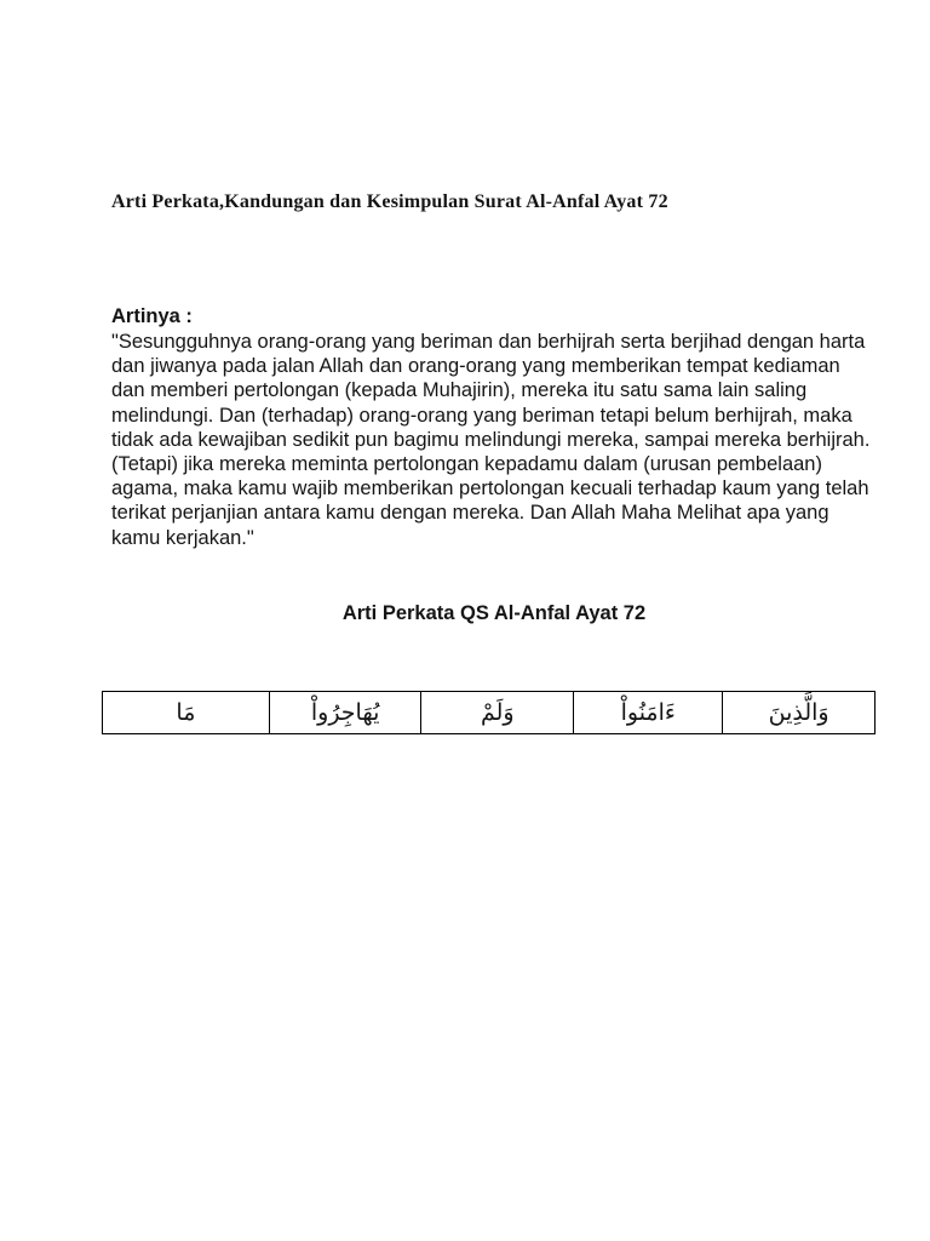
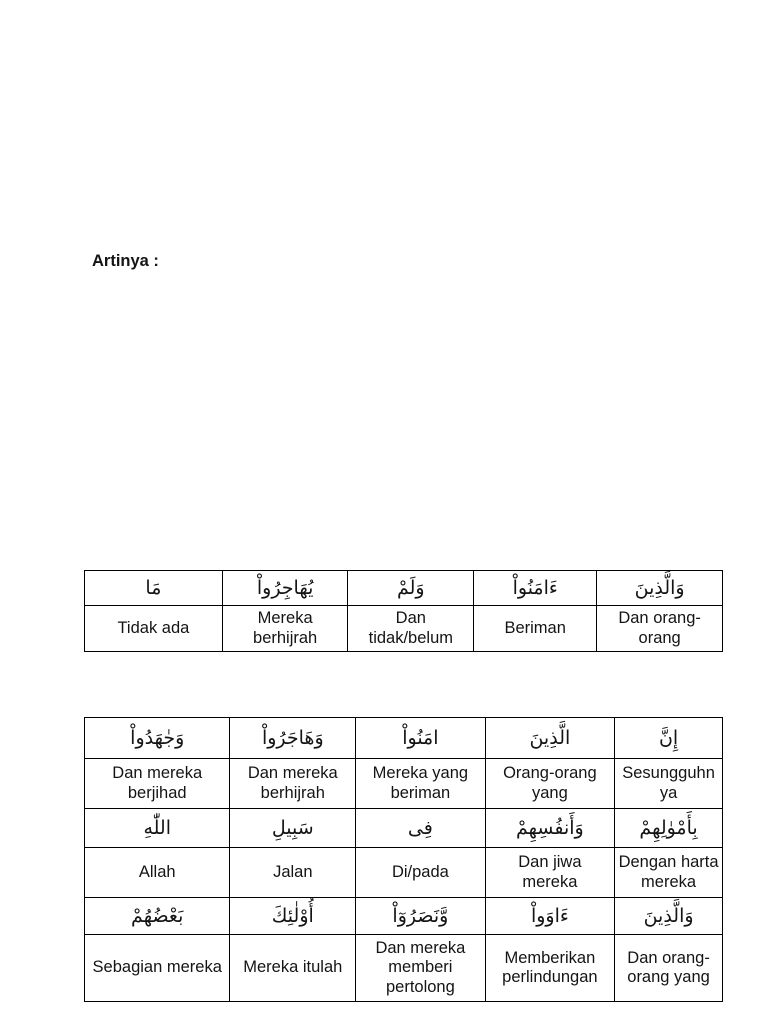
- Arti Perkata,Kandungan dan Kesimpulan Surat Al-Anfal Ayat 72
  Artinya :
- "Sesungguhnya orang-orang yang beriman dan berhijrah serta berjihad dengan harta dan jiwanya pada jalan Allah dan orang-orang yang memberikan tempat kediaman dan memberi pertolongan (kepada Muhajirin), mereka itu satu sama lain saling melindungi. Dan (terhadap) orang-orang yang beriman tetapi belum berhijrah, maka tidak ada kewajiban sedikit pun bagimu melindungi mereka, sampai mereka berhijrah. (Tetapi) jika mereka meminta pertolongan kepadamu dalam (urusan pembelaan) agama, maka kamu wajib memberikan pertolongan kecuali terhadap kaum yang telah terikat perjanjian antara kamu dengan mereka. Dan Allah Maha Melihat apa yang kamu kerjakan."
- Arti Perkata QS Al-Anfal Ayat 72
  مَا	يُهَاجِرُواْ	وَلَمْ	ءَامَنُواْ	وَالَّذِينَ
+ Tidak ada	Mereka berhijrah	Dan tidak/belum	Beriman	Dan orang-orang
+ وَجٰهَدُواْ	وَهَاجَرُواْ	امَنُواْ	الَّذِينَ	إِنَّ
+ Dan mereka berjihad	Dan mereka berhijrah	Mereka yang beriman	Orang-orang yang	Sesungguhn ya
+ اللّٰهِ	سَبِيلِ	فِى	وَأَنفُسِهِمْ	بِأَمْوٰلِهِمْ
+ Allah	Jalan	Di/pada	Dan jiwa mereka	Dengan harta mereka
+ بَعْضُهُمْ	أُوْلٰئِكَ	وَّنَصَرُوٓاْ	ءَاوَواْ	وَالَّذِينَ
+ Sebagian mereka	Mereka itulah	Dan mereka memberi pertolong	Memberikan perlindungan	Dan orang-orang yang
